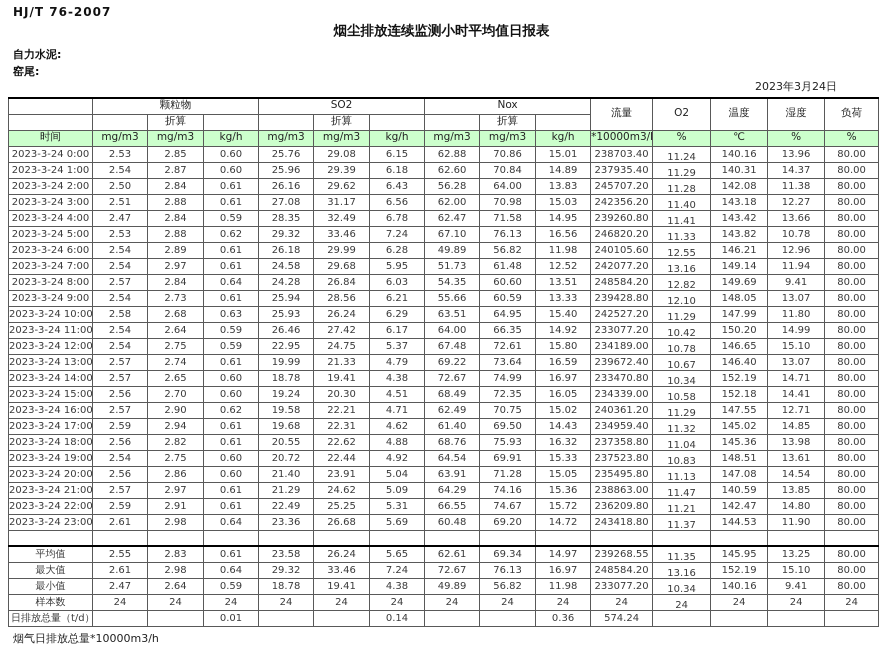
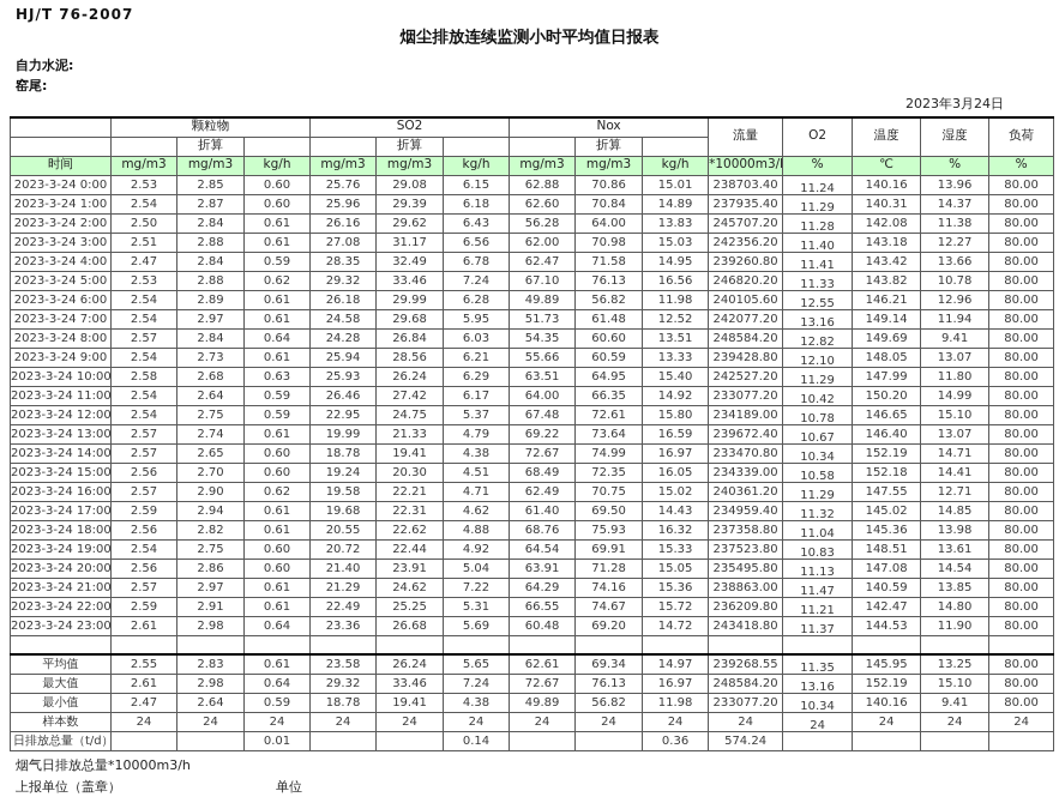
  HJ/T 76-2007
  烟尘排放连续监测小时平均值日报表
  自力水泥:
  窑尾:
  2023年3月24日
  	颗粒物	SO2	Nox	流量	O2	温度	湿度	负荷
  		折算			折算			折算
  时间	mg/m3	mg/m3	kg/h	mg/m3	mg/m3	kg/h	mg/m3	mg/m3	kg/h	*10000m3/	%	℃	%	%
  2023-3-24 0:00	2.53	2.85	0.60	25.76	29.08	6.15	62.88	70.86	15.01	238703.40	11.24	140.16	13.96	80.00
  2023-3-24 1:00	2.54	2.87	0.60	25.96	29.39	6.18	62.60	70.84	14.89	237935.40	11.29	140.31	14.37	80.00
  2023-3-24 2:00	2.50	2.84	0.61	26.16	29.62	6.43	56.28	64.00	13.83	245707.20	11.28	142.08	11.38	80.00
  2023-3-24 3:00	2.51	2.88	0.61	27.08	31.17	6.56	62.00	70.98	15.03	242356.20	11.40	143.18	12.27	80.00
  2023-3-24 4:00	2.47	2.84	0.59	28.35	32.49	6.78	62.47	71.58	14.95	239260.80	11.41	143.42	13.66	80.00
  2023-3-24 5:00	2.53	2.88	0.62	29.32	33.46	7.24	67.10	76.13	16.56	246820.20	11.33	143.82	10.78	80.00
  2023-3-24 6:00	2.54	2.89	0.61	26.18	29.99	6.28	49.89	56.82	11.98	240105.60	12.55	146.21	12.96	80.00
  2023-3-24 7:00	2.54	2.97	0.61	24.58	29.68	5.95	51.73	61.48	12.52	242077.20	13.16	149.14	11.94	80.00
  2023-3-24 8:00	2.57	2.84	0.64	24.28	26.84	6.03	54.35	60.60	13.51	248584.20	12.82	149.69	9.41	80.00
  2023-3-24 9:00	2.54	2.73	0.61	25.94	28.56	6.21	55.66	60.59	13.33	239428.80	12.10	148.05	13.07	80.00
  2023-3-24 10:00	2.58	2.68	0.63	25.93	26.24	6.29	63.51	64.95	15.40	242527.20	11.29	147.99	11.80	80.00
  2023-3-24 11:00	2.54	2.64	0.59	26.46	27.42	6.17	64.00	66.35	14.92	233077.20	10.42	150.20	14.99	80.00
  2023-3-24 12:00	2.54	2.75	0.59	22.95	24.75	5.37	67.48	72.61	15.80	234189.00	10.78	146.65	15.10	80.00
  2023-3-24 13:00	2.57	2.74	0.61	19.99	21.33	4.79	69.22	73.64	16.59	239672.40	10.67	146.40	13.07	80.00
  2023-3-24 14:00	2.57	2.65	0.60	18.78	19.41	4.38	72.67	74.99	16.97	233470.80	10.34	152.19	14.71	80.00
  2023-3-24 15:00	2.56	2.70	0.60	19.24	20.30	4.51	68.49	72.35	16.05	234339.00	10.58	152.18	14.41	80.00
  2023-3-24 16:00	2.57	2.90	0.62	19.58	22.21	4.71	62.49	70.75	15.02	240361.20	11.29	147.55	12.71	80.00
  2023-3-24 17:00	2.59	2.94	0.61	19.68	22.31	4.62	61.40	69.50	14.43	234959.40	11.32	145.02	14.85	80.00
  2023-3-24 18:00	2.56	2.82	0.61	20.55	22.62	4.88	68.76	75.93	16.32	237358.80	11.04	145.36	13.98	80.00
  2023-3-24 19:00	2.54	2.75	0.60	20.72	22.44	4.92	64.54	69.91	15.33	237523.80	10.83	148.51	13.61	80.00
  2023-3-24 20:00	2.56	2.86	0.60	21.40	23.91	5.04	63.91	71.28	15.05	235495.80	11.13	147.08	14.54	80.00
- 2023-3-24 21:00	2.57	2.97	0.61	21.29	24.62	5.09	64.29	74.16	15.36	238863.00	11.47	140.59	13.85	80.00
+ 2023-3-24 21:00	2.57	2.97	0.61	21.29	24.62	7.22	64.29	74.16	15.36	238863.00	11.47	140.59	13.85	80.00
  2023-3-24 22:00	2.59	2.91	0.61	22.49	25.25	5.31	66.55	74.67	15.72	236209.80	11.21	142.47	14.80	80.00
  2023-3-24 23:00	2.61	2.98	0.64	23.36	26.68	5.69	60.48	69.20	14.72	243418.80	11.37	144.53	11.90	80.00
  平均值	2.55	2.83	0.61	23.58	26.24	5.65	62.61	69.34	14.97	239268.55	11.35	145.95	13.25	80.00
  最大值	2.61	2.98	0.64	29.32	33.46	7.24	72.67	76.13	16.97	248584.20	13.16	152.19	15.10	80.00
  最小值	2.47	2.64	0.59	18.78	19.41	4.38	49.89	56.82	11.98	233077.20	10.34	140.16	9.41	80.00
  样本数	24	24	24	24	24	24	24	24	24	24	24	24	24	24
  日排放总量（t/d）			0.01			0.14			0.36	574.24
  烟气日排放总量*10000m3/h
+ 上报单位（盖章）
+ 单位
